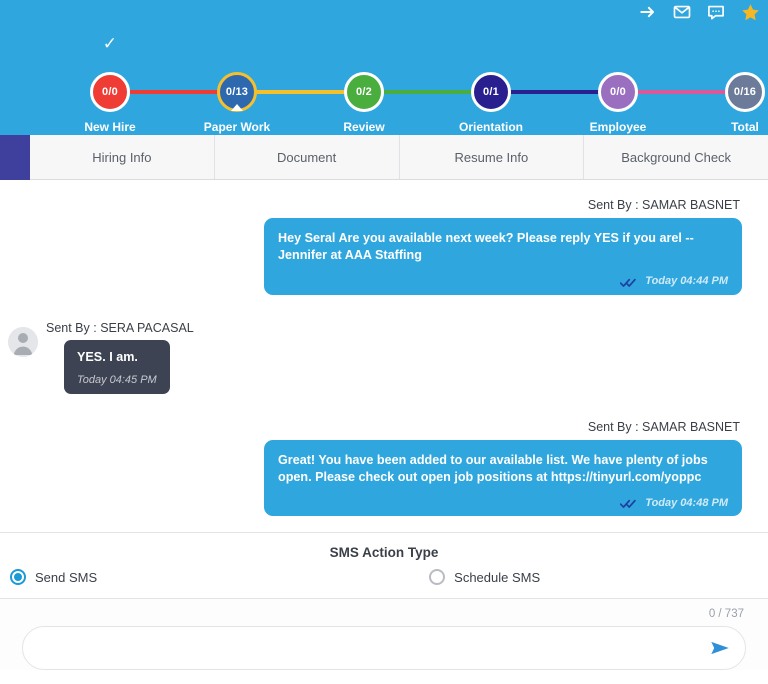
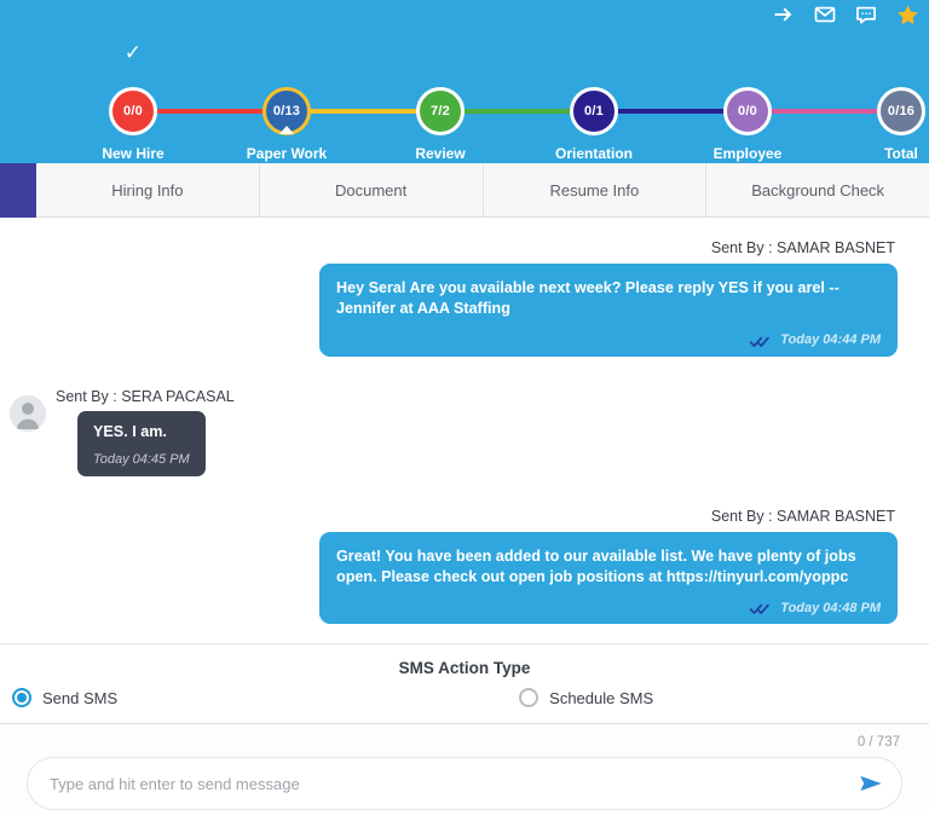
  0/0
  ✓
  New Hire
  0/13
  Paper Work
- 0/2
+ 7/2
  Review
  0/1
  Orientation
  0/0
  Employee
  0/16
  Total
  Hiring Info
  Document
  Resume Info
  Background Check
  Sent By : SAMAR BASNET
  Hey Seral Are you available next week? Please reply YES if you arel -- Jennifer at AAA Staffing
  Today 04:44 PM
  Sent By : SERA PACASAL
  YES. I am.
  Today 04:45 PM
  Sent By : SAMAR BASNET
  Great! You have been added to our available list. We have plenty of jobs open. Please check out open job positions at https://tinyurl.com/yoppc
  Today 04:48 PM
  SMS Action Type
  Send SMS
  Schedule SMS
  0 / 737
+ Type and hit enter to send message
